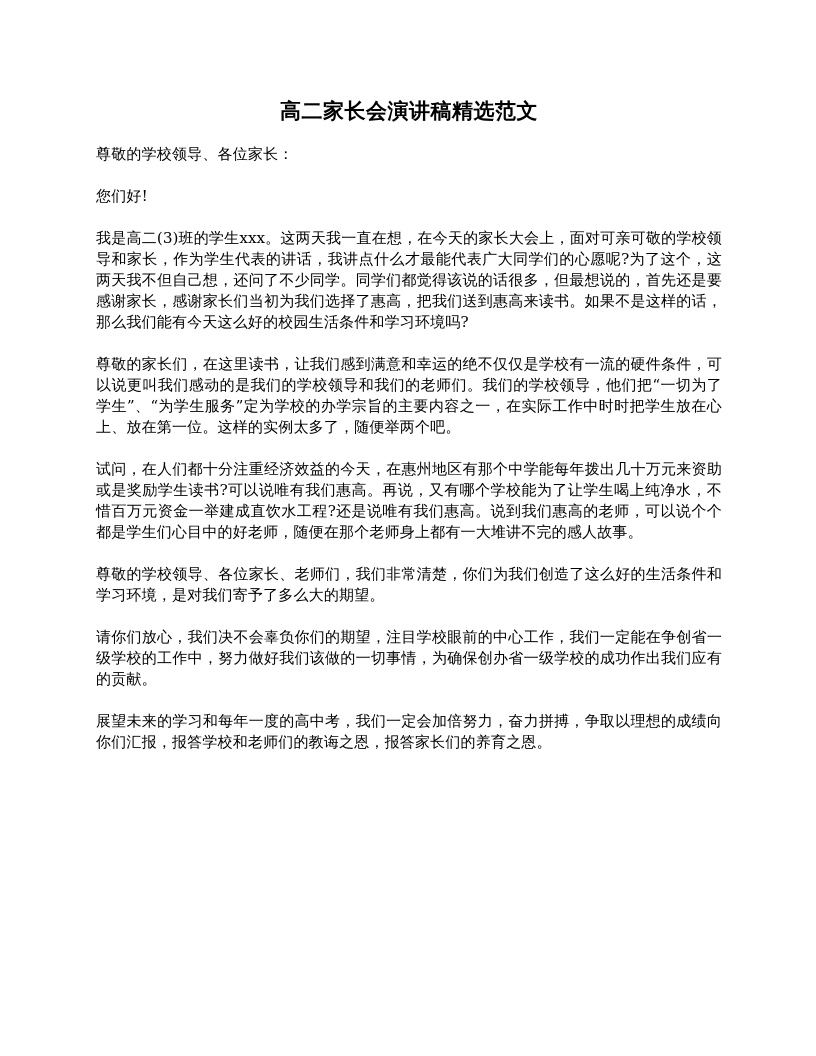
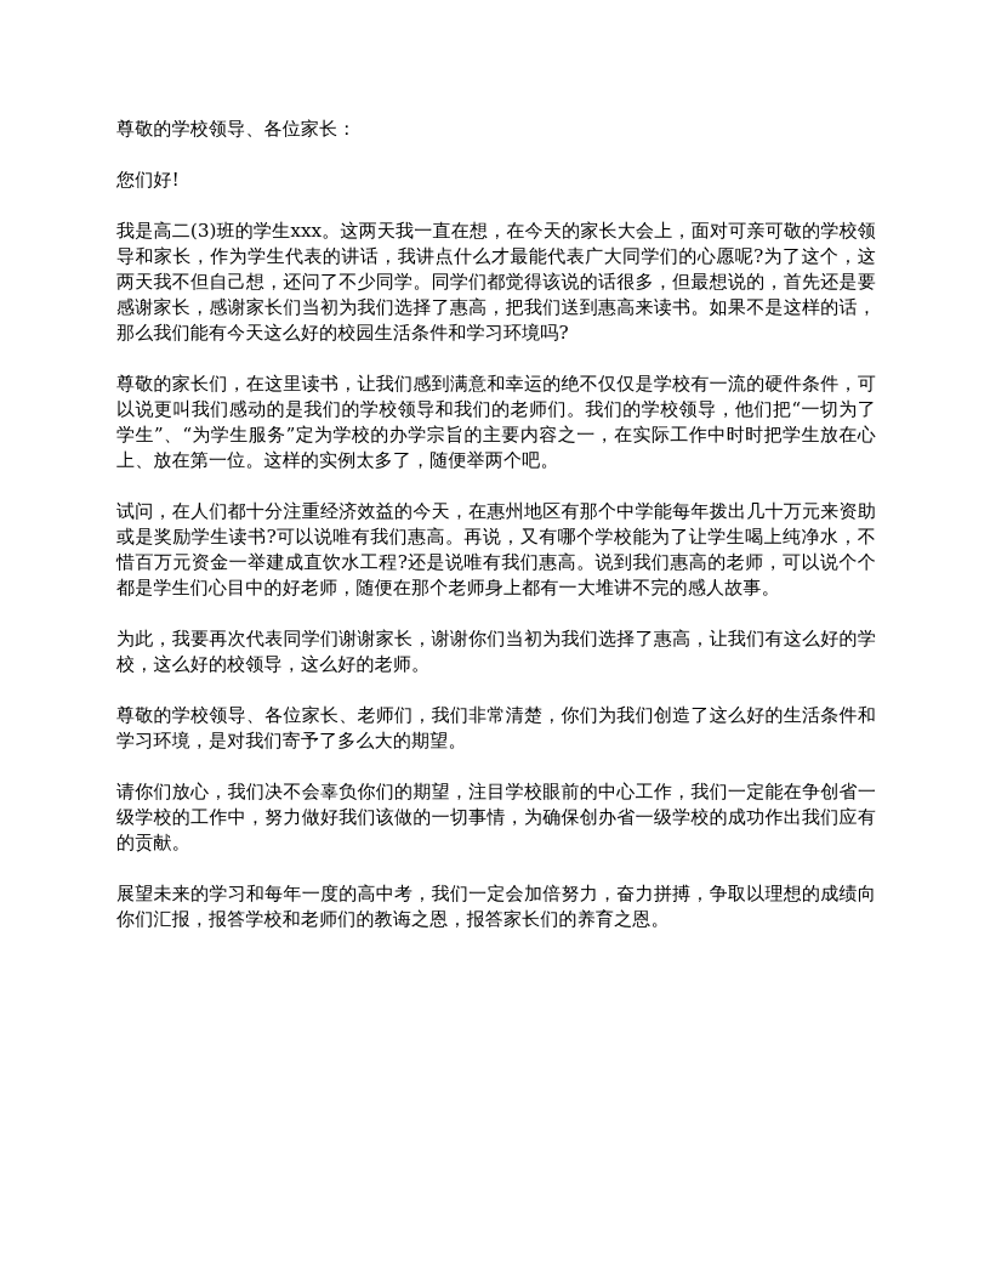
- 高二家长会演讲稿精选范文
  尊敬的学校领导、各位家长：
  您们好!
  我是高二(3)班的学生xxx。这两天我一直在想，在今天的家长大会上，面对可亲可敬的学校领导和家长，作为学生代表的讲话，我讲点什么才最能代表广大同学们的心愿呢?为了这个，这两天我不但自己想，还问了不少同学。同学们都觉得该说的话很多，但最想说的，首先还是要感谢家长，感谢家长们当初为我们选择了惠高，把我们送到惠高来读书。如果不是这样的话，那么我们能有今天这么好的校园生活条件和学习环境吗?
  尊敬的家长们，在这里读书，让我们感到满意和幸运的绝不仅仅是学校有一流的硬件条件，可以说更叫我们感动的是我们的学校领导和我们的老师们。我们的学校领导，他们把“一切为了学生”、“为学生服务”定为学校的办学宗旨的主要内容之一，在实际工作中时时把学生放在心上、放在第一位。这样的实例太多了，随便举两个吧。
  试问，在人们都十分注重经济效益的今天，在惠州地区有那个中学能每年拨出几十万元来资助或是奖励学生读书?可以说唯有我们惠高。再说，又有哪个学校能为了让学生喝上纯净水，不惜百万元资金一举建成直饮水工程?还是说唯有我们惠高。说到我们惠高的老师，可以说个个都是学生们心目中的好老师，随便在那个老师身上都有一大堆讲不完的感人故事。
+ 为此，我要再次代表同学们谢谢家长，谢谢你们当初为我们选择了惠高，让我们有这么好的学校，这么好的校领导，这么好的老师。
  尊敬的学校领导、各位家长、老师们，我们非常清楚，你们为我们创造了这么好的生活条件和学习环境，是对我们寄予了多么大的期望。
  请你们放心，我们决不会辜负你们的期望，注目学校眼前的中心工作，我们一定能在争创省一级学校的工作中，努力做好我们该做的一切事情，为确保创办省一级学校的成功作出我们应有的贡献。
  展望未来的学习和每年一度的高中考，我们一定会加倍努力，奋力拼搏，争取以理想的成绩向你们汇报，报答学校和老师们的教诲之恩，报答家长们的养育之恩。
